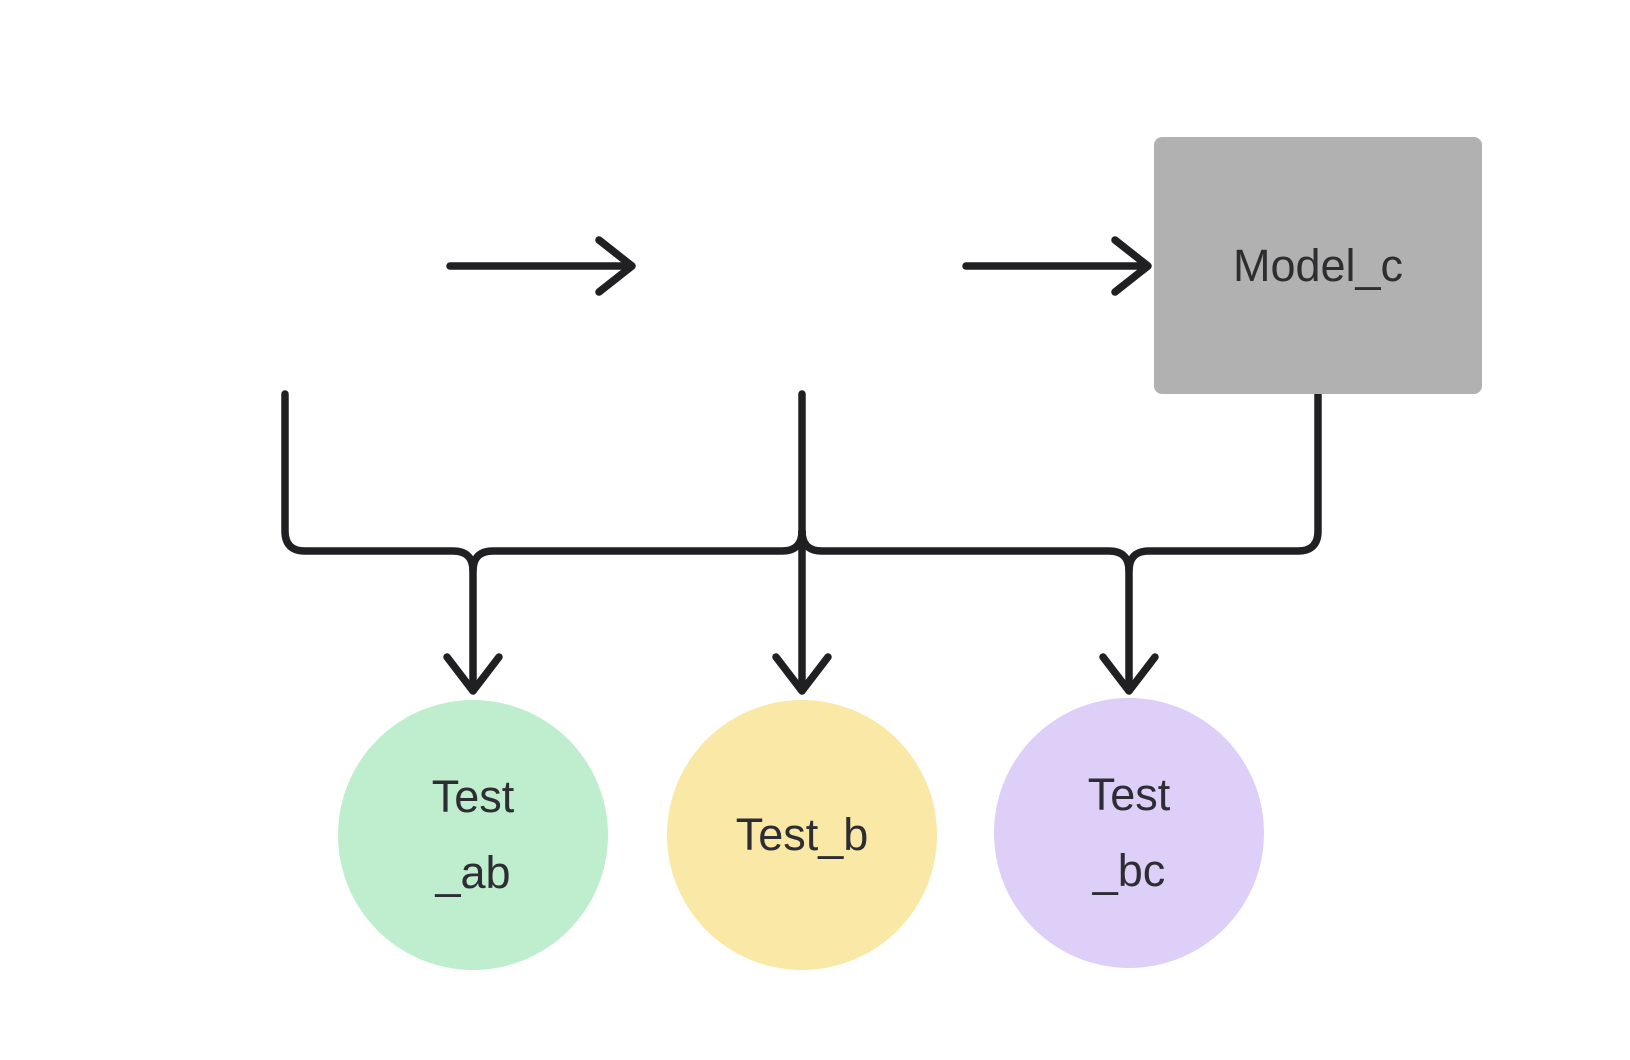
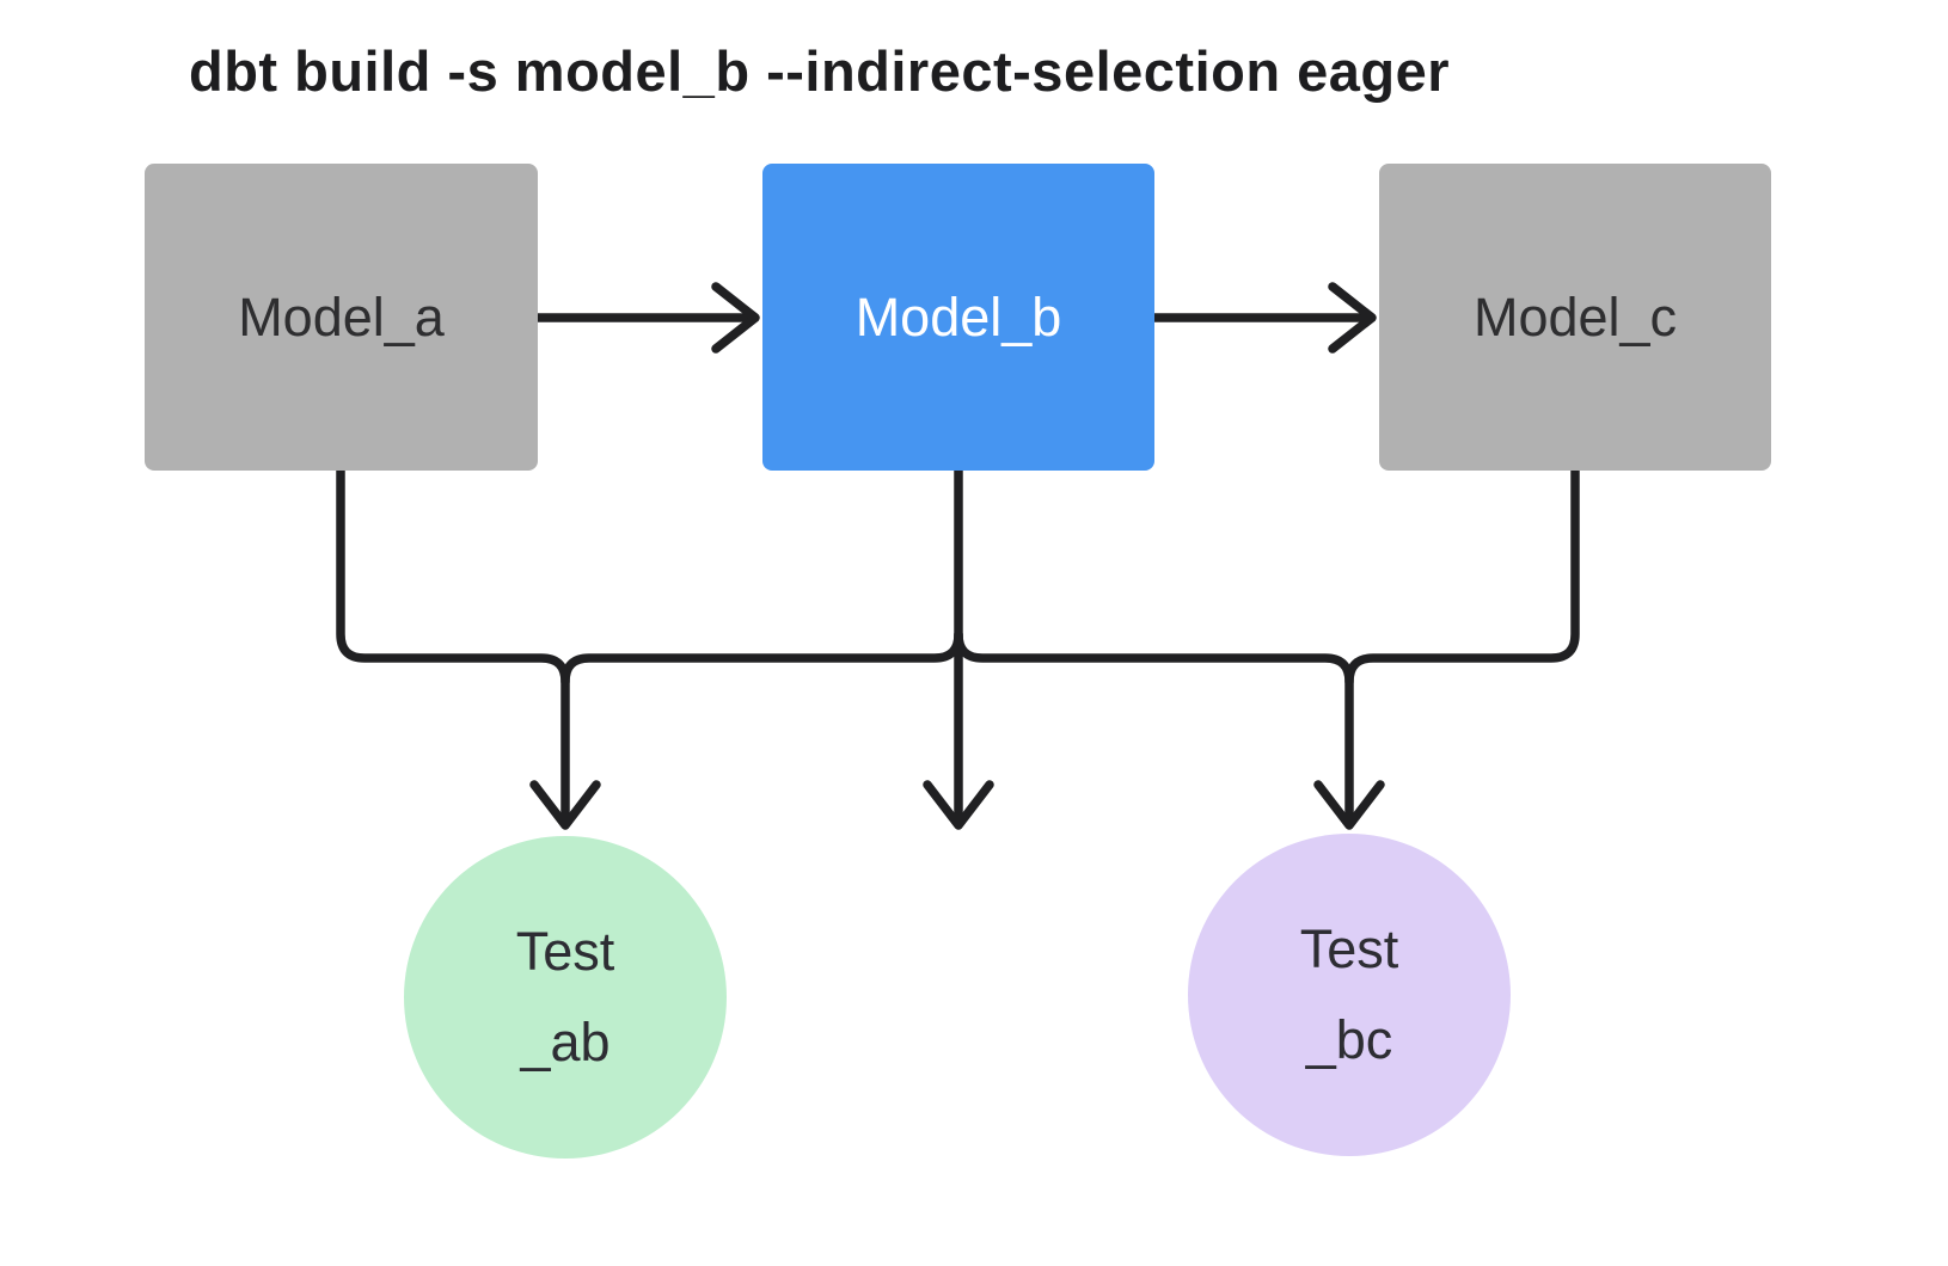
+ dbt build -s model_b --indirect-selection eager
+ Model_a
+ Model_b
  Model_c
  Test
  _ab
- Test_b
  Test
  _bc
